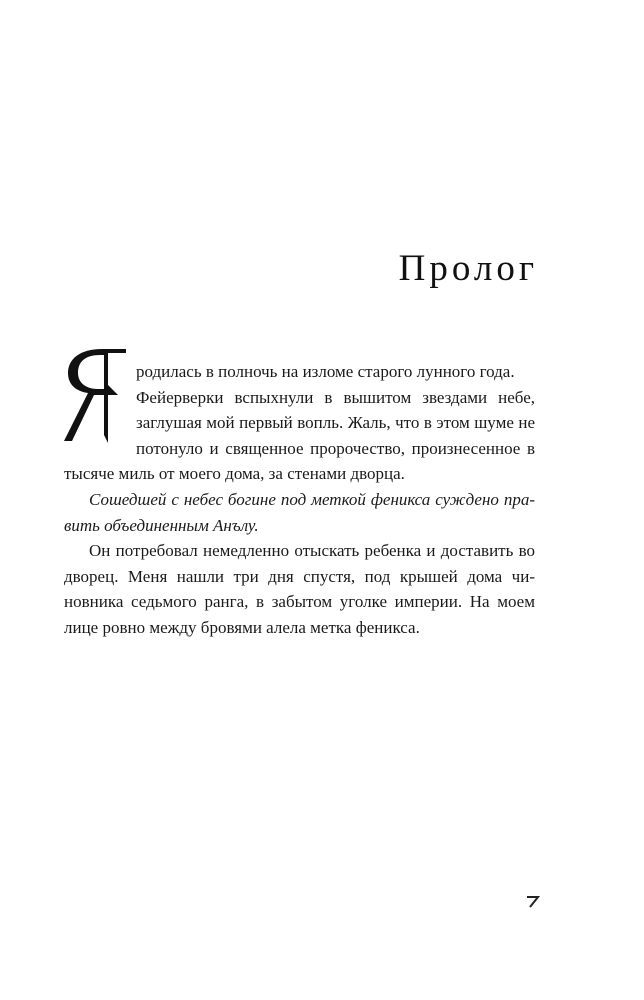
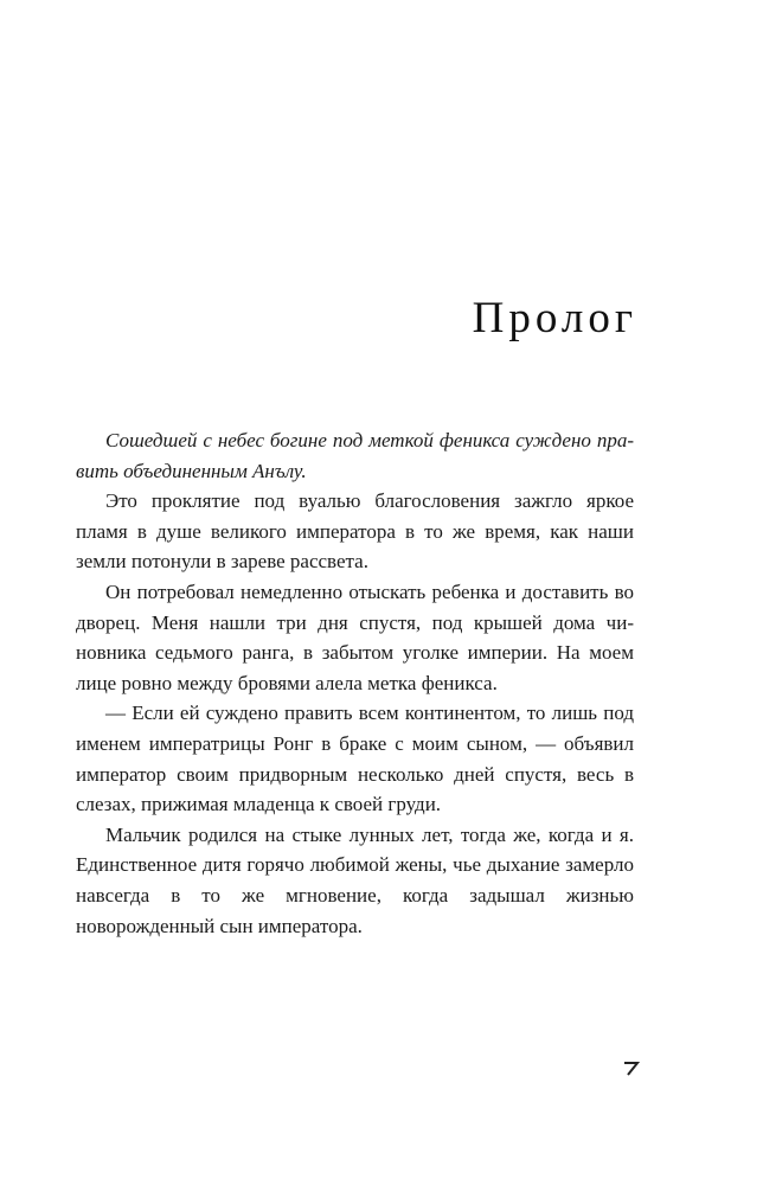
  Пролог
- родилась в полночь на изломе старого лунного года.
- Фейерверки вспыхнули в вышитом звездами небе, заглушая мой первый вопль. Жаль, что в этом шуме не потонуло и священное пророчество, произнесенное в ты­сяче миль от моего дома, за стенами дворца.
  Сошедшей с небес богине под меткой феникса суждено пра­ить объединенным Анълу.
+ Это проклятие под вуалью благословения зажгло яркое пламя в душе великого императора в то же время, как наши земли потонули в зареве рассвета.
  Он потребовал немедленно отыскать ребенка и доставить во дворец. Меня нашли три дня спустя, под крышей дома чи­овника седьмого ранга, в забытом уголке империи. На моем лице ровно между бровями алела метка феникса.
+ — Если ей суждено править всем континентом, то лишь под именем императрицы Ронг в браке с моим сыном, — объявил император своим придворным несколько дней спу­стя, весь в слезах, прижимая младенца к своей груди.
+ Мальчик родился на стыке лунных лет, тогда же, когда и я. Единственное дитя горячо любимой жены, чье дыхание за­мерло навсегда в то же мгновение, когда задышал жизнью новорожденный сын императора.
